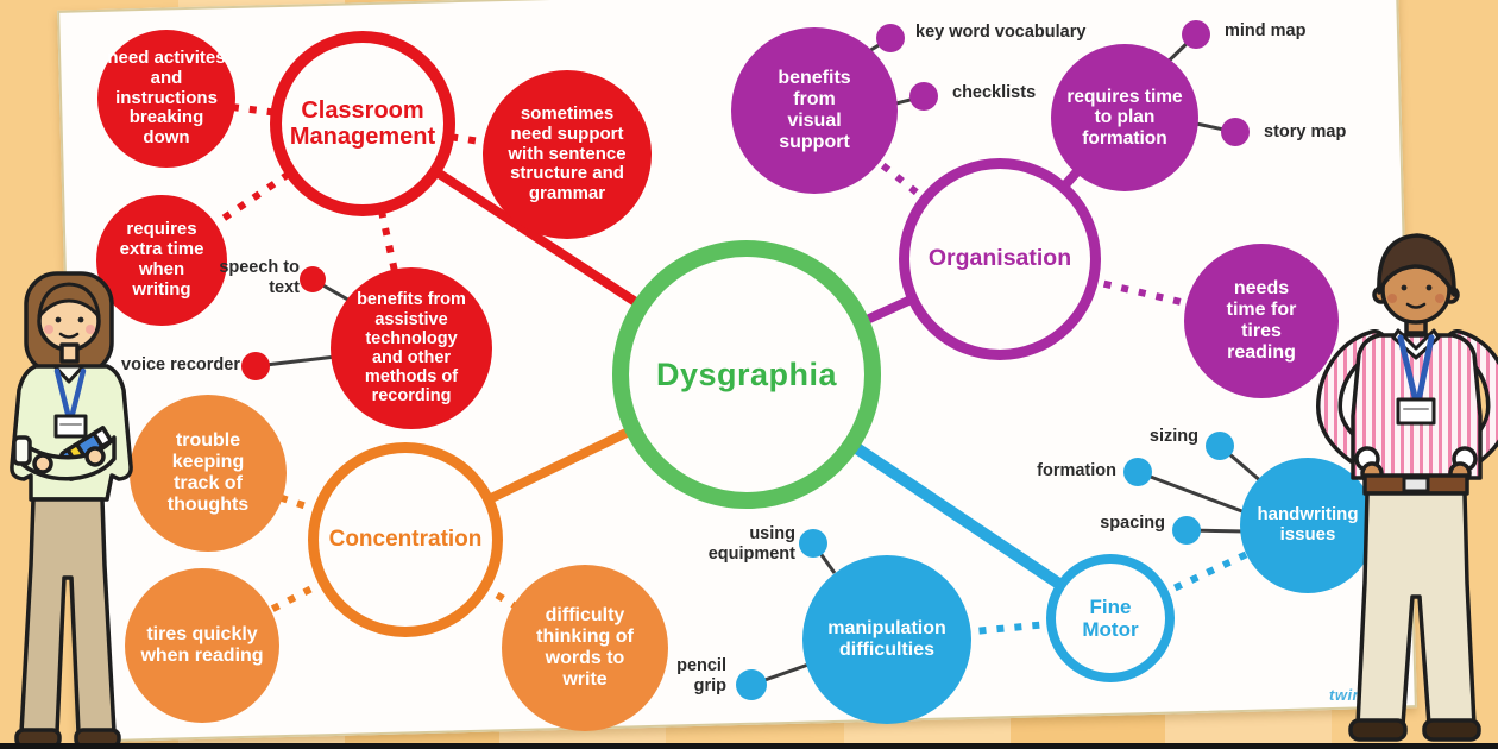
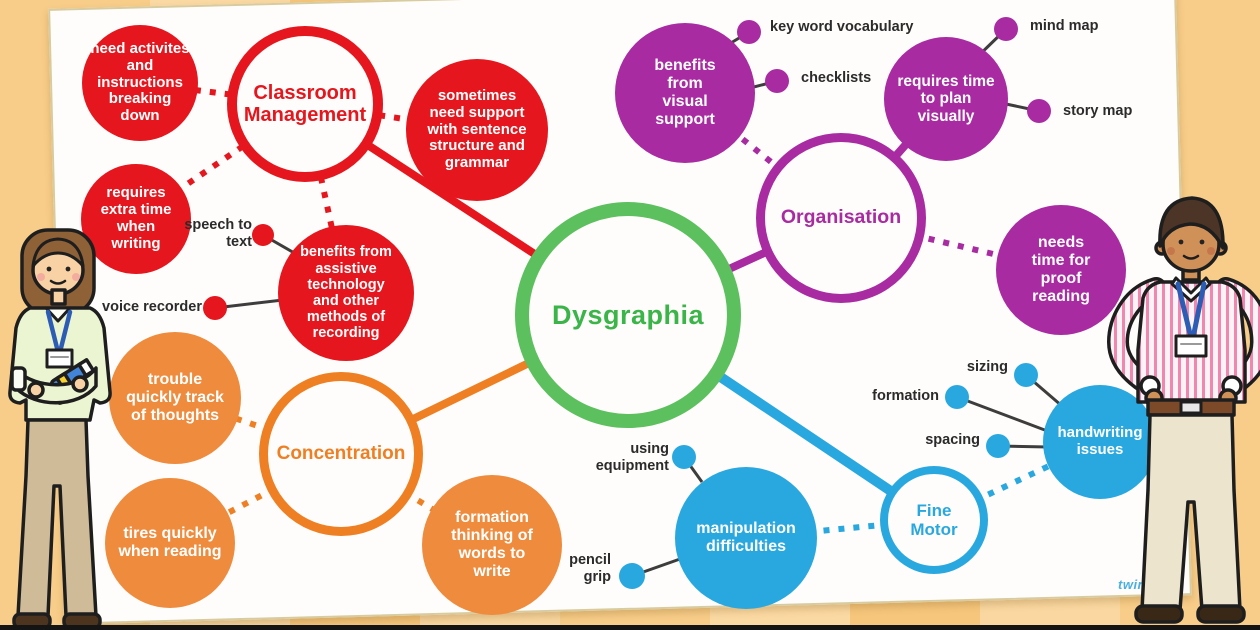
  Classroom Management
  need activites and instructions breaking down
  requires extra time when writing
  sometimes need support with sentence structure and grammar
  benefits from assistive technology and other methods of recording
  speech to text
  voice recorder
  Organisation
  benefits from visual support
- requires time to plan formation
+ requires time to plan visually
- needs time for tires reading
+ needs time for proof reading
  key word vocabulary
  checklists
  mind map
  story map
  Dysgraphia
  Concentration
- trouble keeping track of thoughts
+ trouble quickly track of thoughts
  tires quickly when reading
- difficulty thinking of words to write
+ formation thinking of words to write
  Fine Motor
  manipulation difficulties
  handwriting issues
  using equipment
  pencil grip
  sizing
  formation
  spacing
